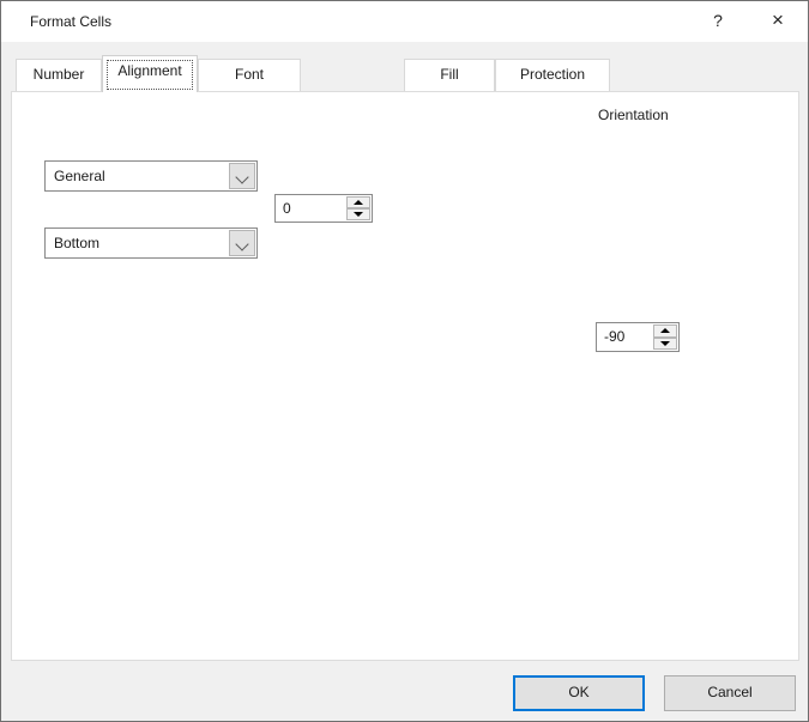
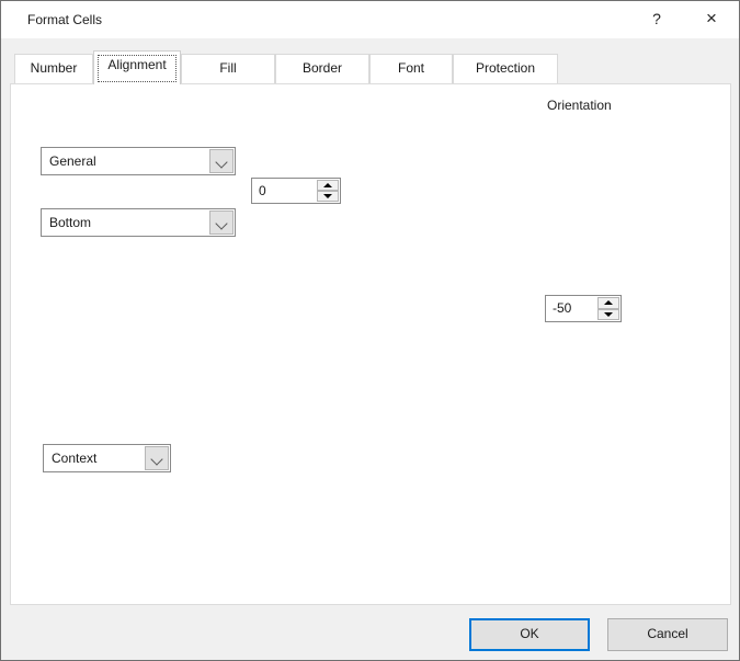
  Format Cells
  ?
  ×
  Number
  Alignment
- Font
+ Fill
+ Border
- Fill
+ Font
  Protection
  General
  0
  Bottom
+ Context
  Orientation
- -90
+ -50
  OK
  Cancel
